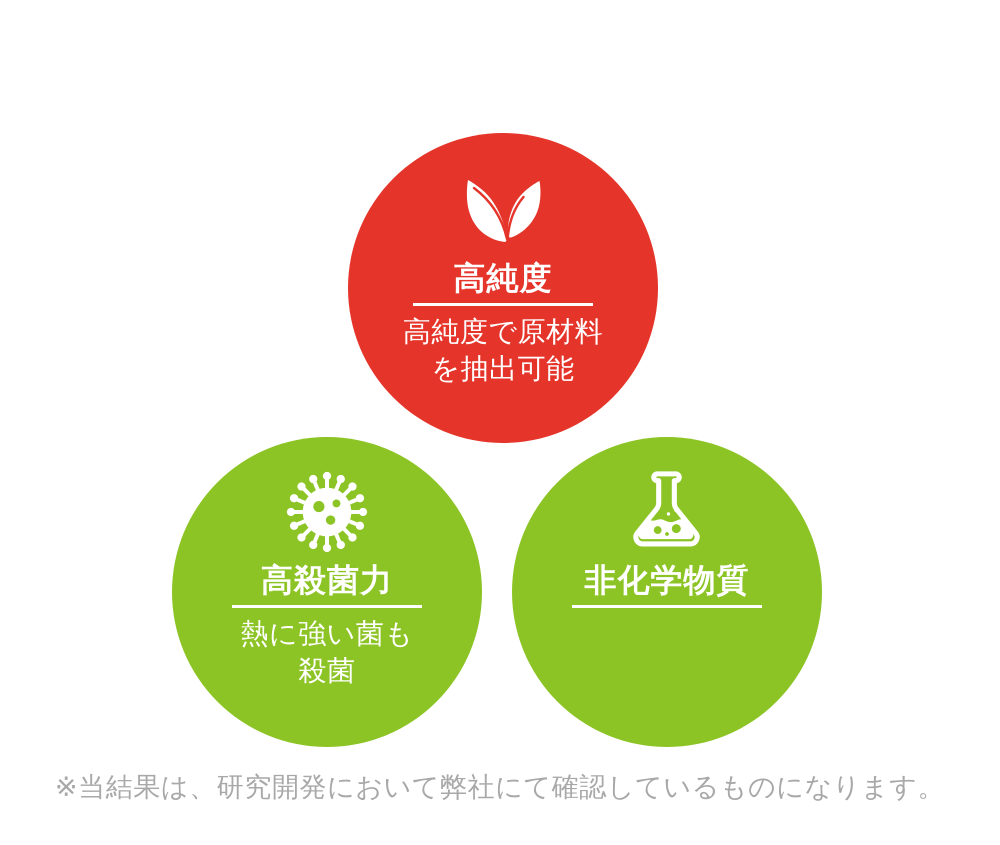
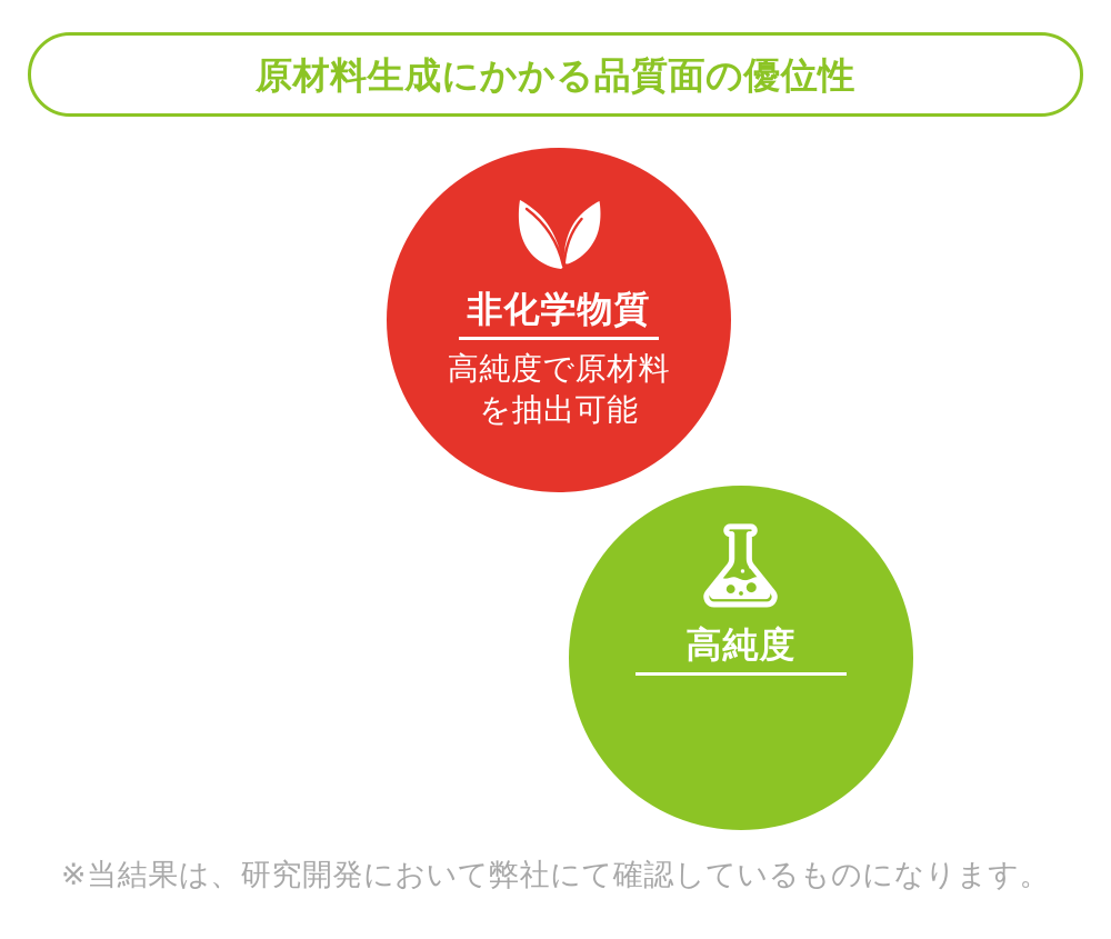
+ 原材料生成にかかる品質面の優位性
- 高純度
+ 非化学物質
  高純度で原材料
  を抽出可能
- 高殺菌力
- 熱に強い菌も
- 殺菌
- 非化学物質
+ 高純度
  ※当結果は、研究開発において弊社にて確認しているものになります。
